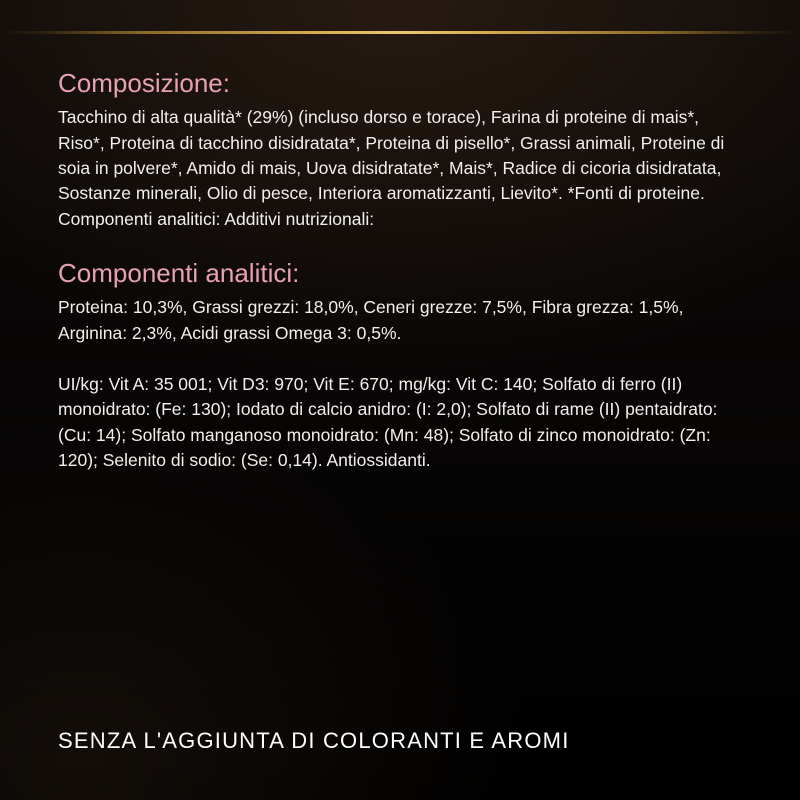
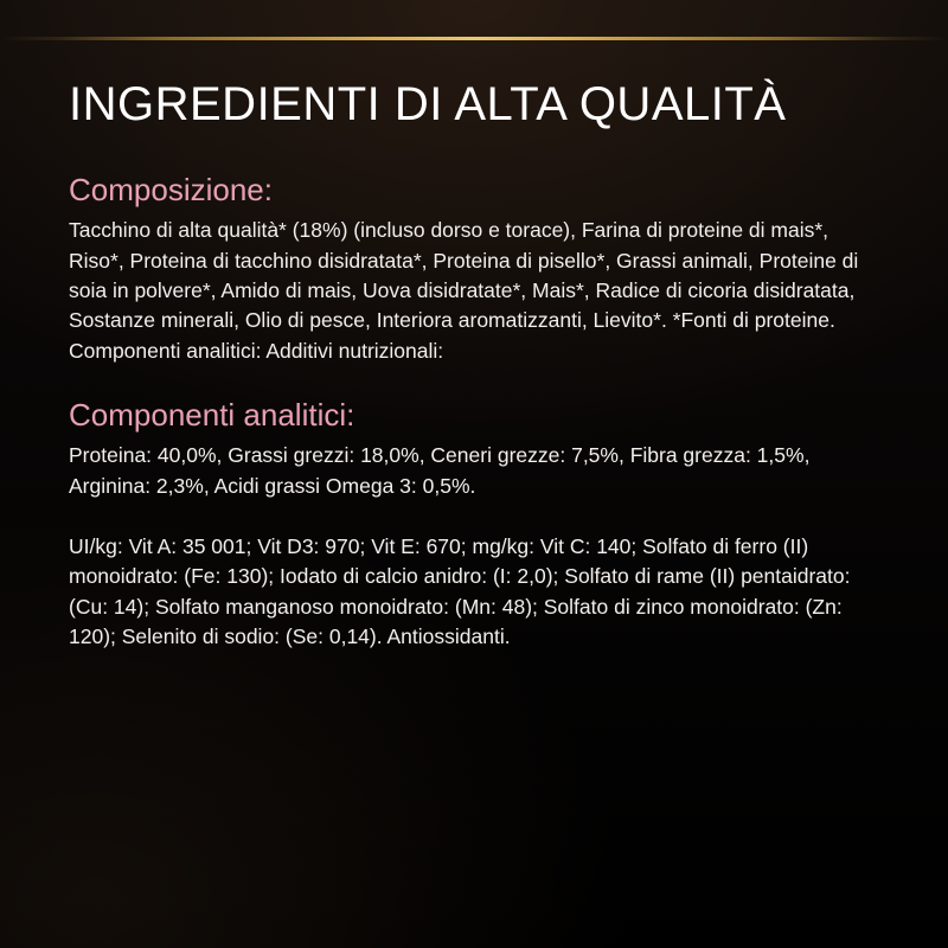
+ INGREDIENTI DI ALTA QUALITÀ
  Composizione:
- Tacchino di alta qualità* (29%) (incluso dorso e torace), Farina di proteine di mais*, Riso*, Proteina di tacchino disidratata*, Proteina di pisello*, Grassi animali, Proteine di soia in polvere*, Amido di mais, Uova disidratate*, Mais*, Radice di cicoria disidratata, Sostanze minerali, Olio di pesce, Interiora aromatizzanti, Lievito*. *Fonti di proteine. Componenti analitici: Additivi nutrizionali:
+ Tacchino di alta qualità* (18%) (incluso dorso e torace), Farina di proteine di mais*, Riso*, Proteina di tacchino disidratata*, Proteina di pisello*, Grassi animali, Proteine di soia in polvere*, Amido di mais, Uova disidratate*, Mais*, Radice di cicoria disidratata, Sostanze minerali, Olio di pesce, Interiora aromatizzanti, Lievito*. *Fonti di proteine. Componenti analitici: Additivi nutrizionali:
  Componenti analitici:
- Proteina: 10,3%, Grassi grezzi: 18,0%, Ceneri grezze: 7,5%, Fibra grezza: 1,5%, Arginina: 2,3%, Acidi grassi Omega 3: 0,5%.
+ Proteina: 40,0%, Grassi grezzi: 18,0%, Ceneri grezze: 7,5%, Fibra grezza: 1,5%, Arginina: 2,3%, Acidi grassi Omega 3: 0,5%.
  UI/kg: Vit A: 35 001; Vit D3: 970; Vit E: 670; mg/kg: Vit C: 140; Solfato di ferro (II) monoidrato: (Fe: 130); Iodato di calcio anidro: (I: 2,0); Solfato di rame (II) pentaidrato: (Cu: 14); Solfato manganoso monoidrato: (Mn: 48); Solfato di zinco monoidrato: (Zn: 120); Selenito di sodio: (Se: 0,14). Antiossidanti.
- SENZA L'AGGIUNTA DI COLORANTI E AROMI
